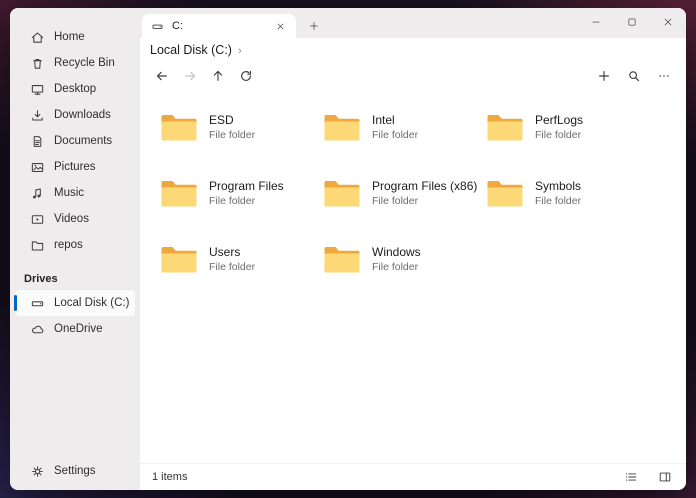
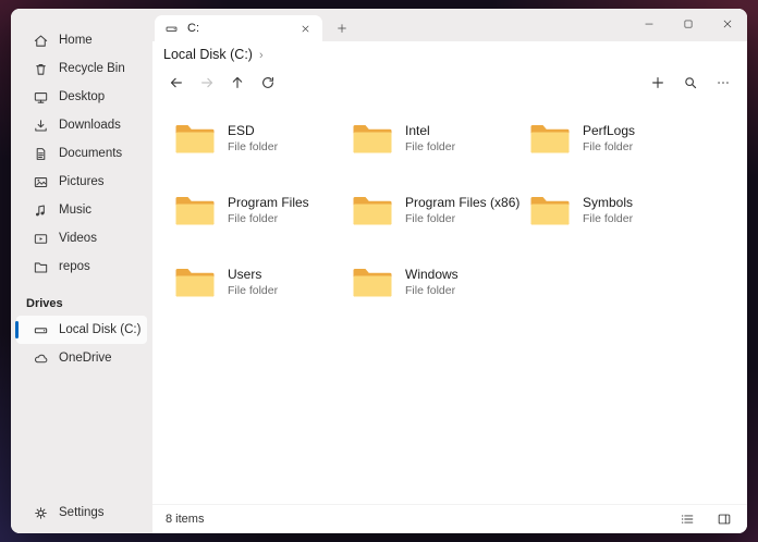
  Home
  Recycle Bin
  Desktop
  Downloads
  Documents
  Pictures
  Music
  Videos
  repos
  Drives
  Local Disk (C:)
  OneDrive
  Settings
  C:
  Local Disk (C:)
  ›
  ESD
  File folder
  Intel
  File folder
  PerfLogs
  File folder
  Program Files
  File folder
  Program Files (x86
  File folder
  Symbols
  File folder
  Users
  File folder
  Windows
  File folder
- 1 items
+ 8 items
